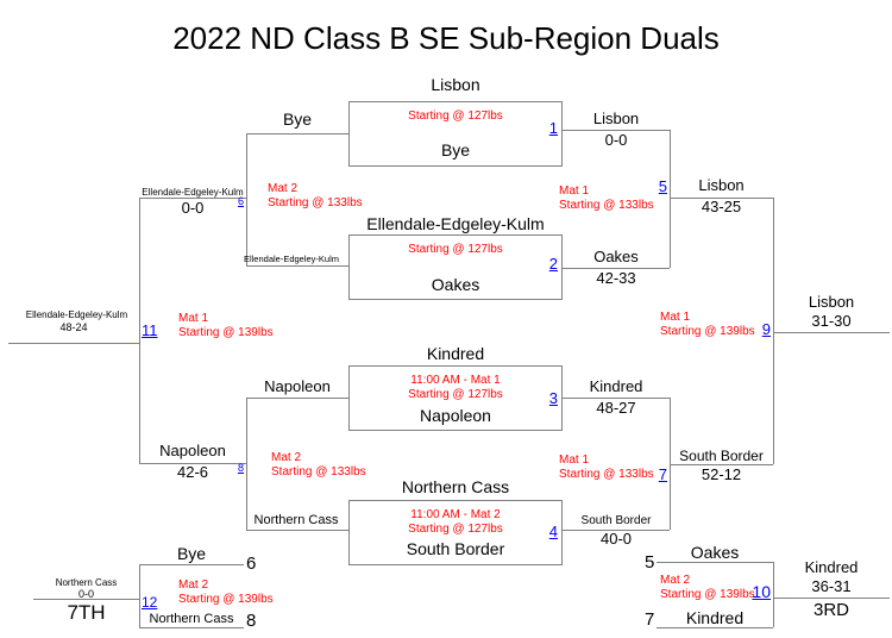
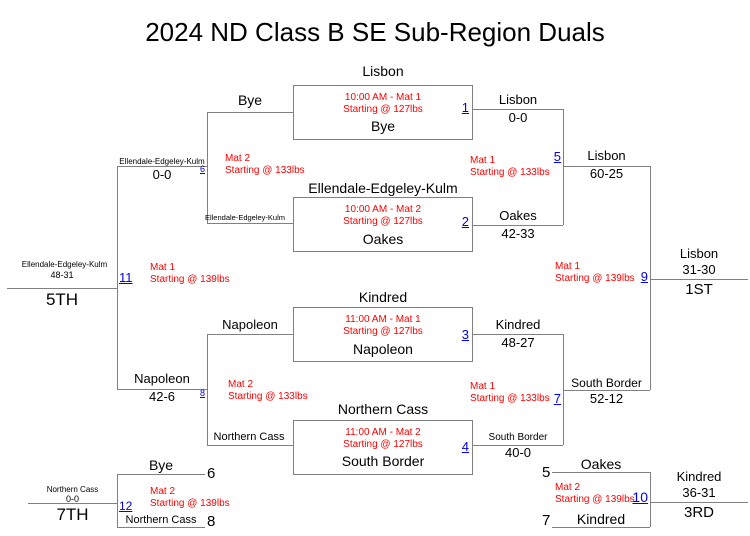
- 2022 ND Class B SE Sub-Region Duals
+ 2024 ND Class B SE Sub-Region Duals
  Lisbon
  Bye
+ 10:00 AM - Mat 1
  Starting @ 127lbs
  Bye
  1
  Lisbon
  0-0
  Ellendale-Edgeley-Kulm
  Ellendale-Edgeley-Kulm
+ 10:00 AM - Mat 2
  Starting @ 127lbs
  Oakes
  2
  Oakes
  42-33
  Kindred
  Napoleon
  11:00 AM - Mat 1
  Starting @ 127lbs
  Napoleon
  3
  Kindred
  48-27
  Northern Cass
  Northern Cass
  11:00 AM - Mat 2
  Starting @ 127lbs
  South Border
  4
  South Border
  40-0
  Mat 1
  Starting @ 133lbs
  5
  Lisbon
- 43-25
+ 60-25
  Mat 2
  Starting @ 133lbs
  6
  Ellendale-Edgeley-Kulm
  0-0
  Mat 1
  Starting @ 133lbs
  7
  South Border
  52-12
  Mat 2
  Starting @ 133lbs
  8
  Napoleon
  42-6
  Mat 1
  Starting @ 139lbs
  9
  Lisbon
  31-30
+ 1ST
  5
  Oakes
  7
  Kindred
  Mat 2
  Starting @ 139lbs
  10
  Kindred
  36-31
  3RD
  Mat 1
  Starting @ 139lbs
  11
  Ellendale-Edgeley-Kulm
- 48-24
+ 48-31
+ 5TH
  Bye
  6
  Northern Cass
  8
  Mat 2
  Starting @ 139lbs
  12
  Northern Cass
  0-0
  7TH
